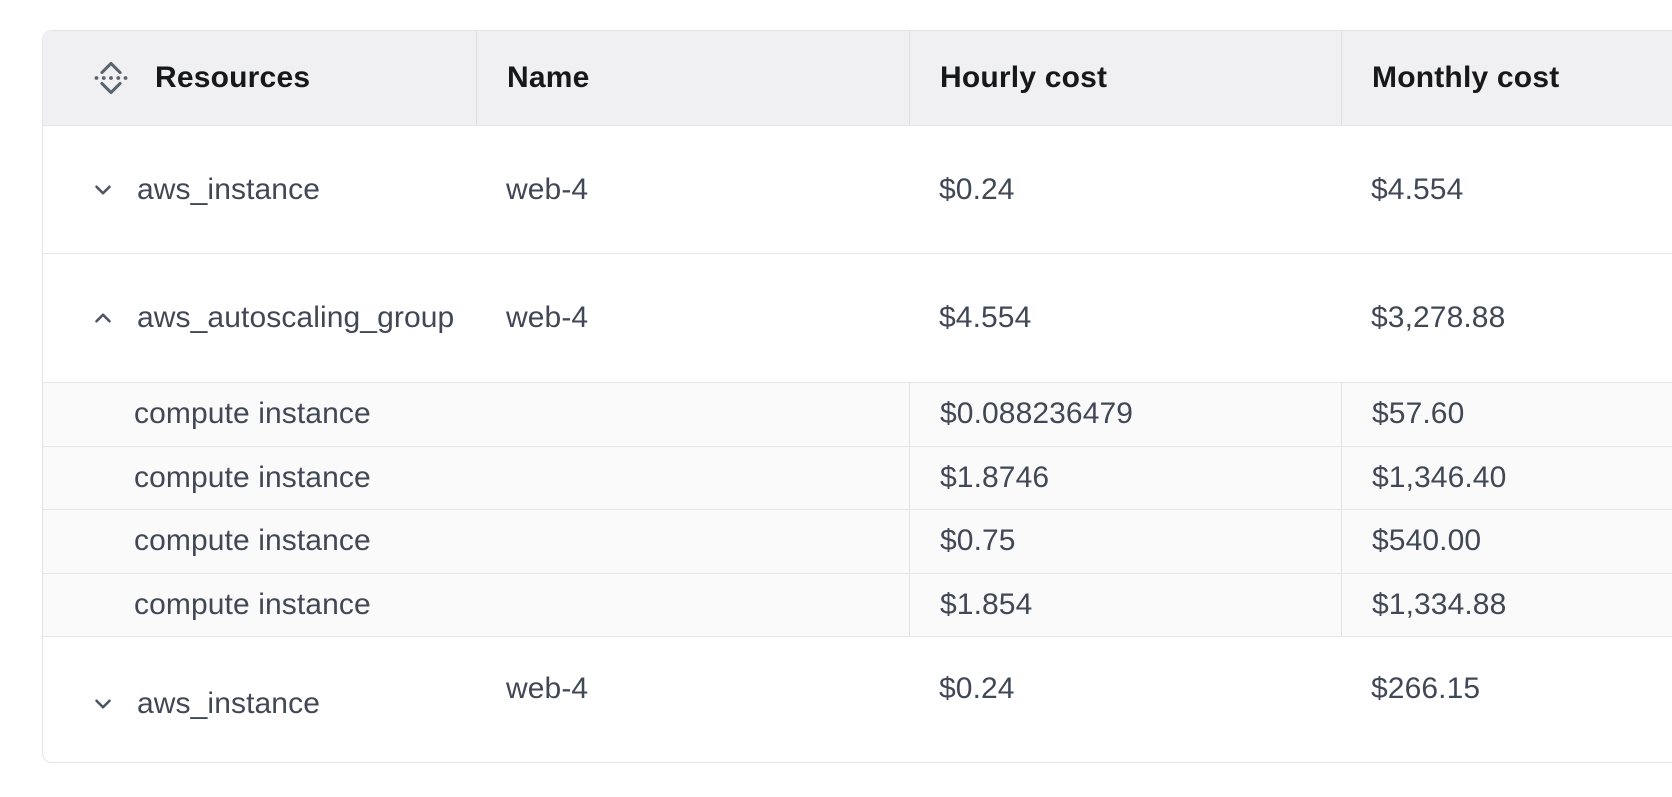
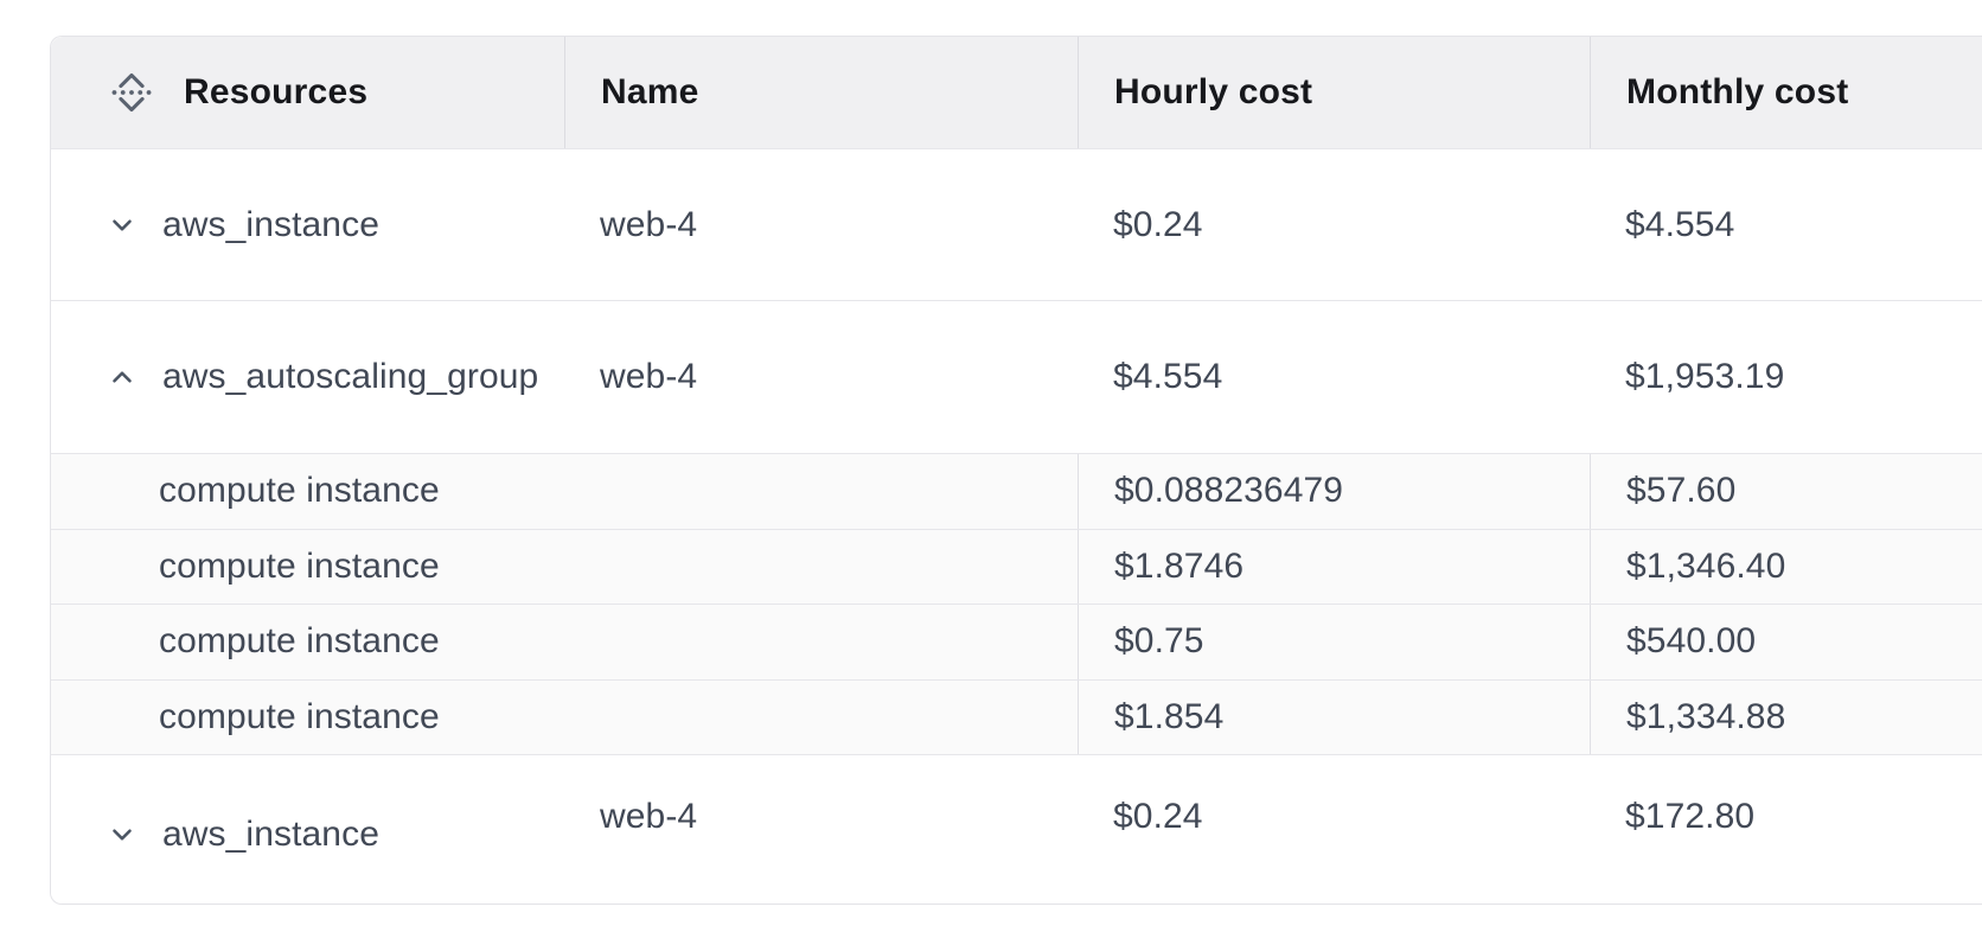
  Resources
  Name
  Hourly cost
  Monthly cost
  aws_instance
  web-4
  $0.24
  $4.554
  aws_autoscaling_group
  web-4
  $4.554
- $3,278.88
+ $1,953.19
  compute instance
  $0.088236479
  $57.60
  compute instance
  $1.8746
  $1,346.40
  compute instance
  $0.75
  $540.00
  compute instance
  $1.854
  $1,334.88
  aws_instance
  web-4
  $0.24
- $266.15
+ $172.80
